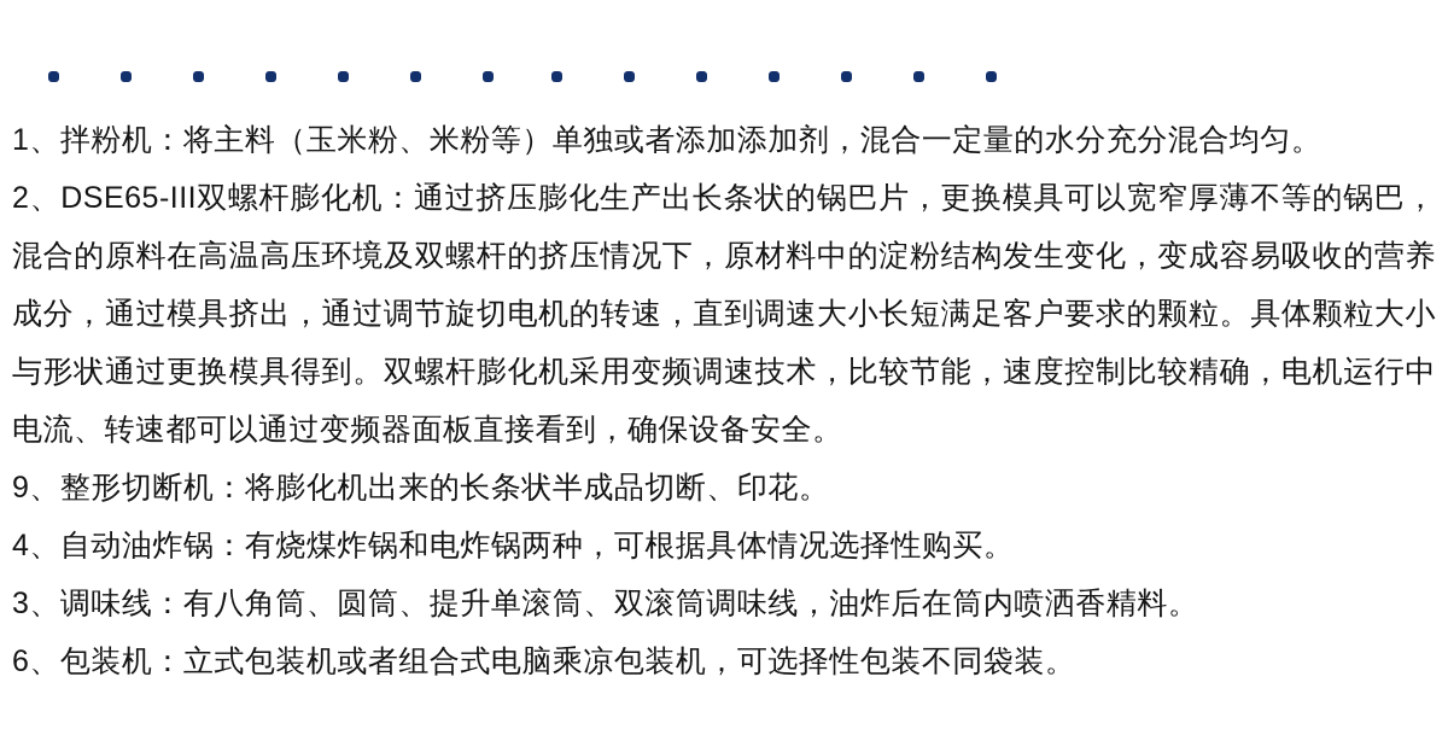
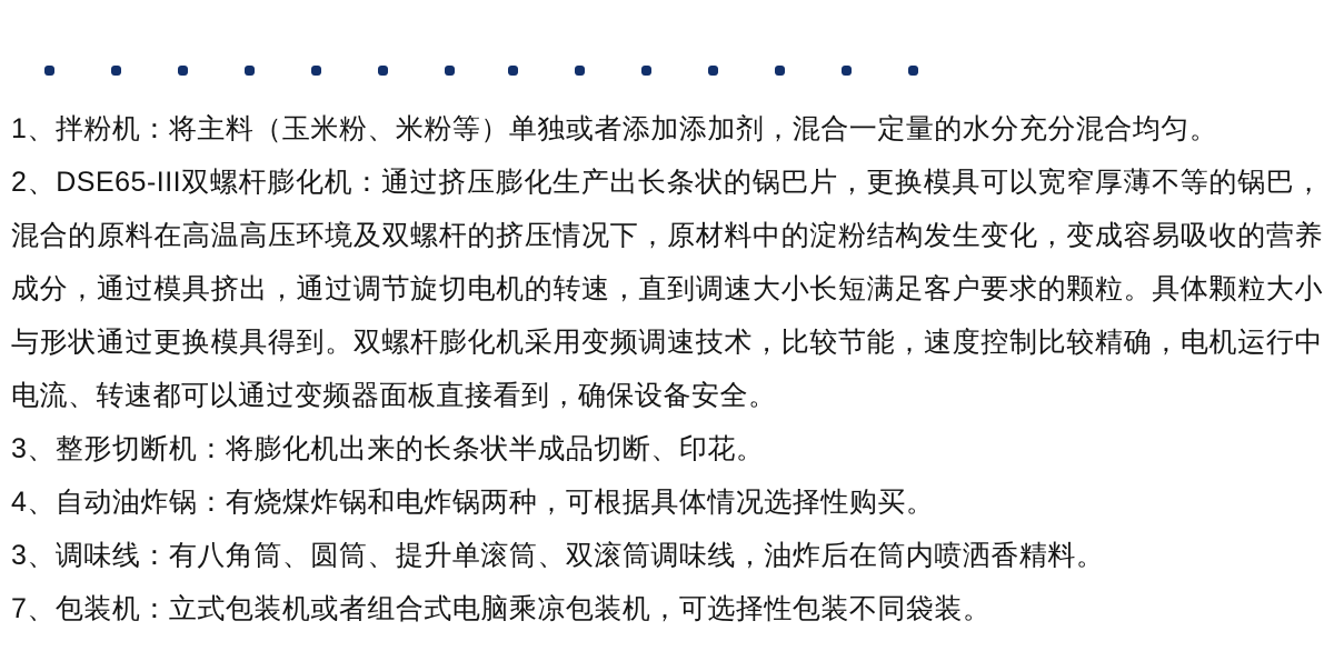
  1、拌粉机：将主料（玉米粉、米粉等）单独或者添加添加剂，混合一定量的水分充分混合均匀。
  2、DSE65-III双螺杆膨化机：通过挤压膨化生产出长条状的锅巴片，更换模具可以宽窄厚薄不等的锅巴，混合的原料在高温高压环境及双螺杆的挤压情况下，原材料中的淀粉结构发生变化，变成容易吸收的营养成分，通过模具挤出，通过调节旋切电机的转速，直到调速大小长短满足客户要求的颗粒。具体颗粒大小与形状通过更换模具得到。双螺杆膨化机采用变频调速技术，比较节能，速度控制比较精确，电机运行中电流、转速都可以通过变频器面板直接看到，确保设备安全。
- 9、整形切断机：将膨化机出来的长条状半成品切断、印花。
+ 3、整形切断机：将膨化机出来的长条状半成品切断、印花。
  4、自动油炸锅：有烧煤炸锅和电炸锅两种，可根据具体情况选择性购买。
  3、调味线：有八角筒、圆筒、提升单滚筒、双滚筒调味线，油炸后在筒内喷洒香精料。
- 6、包装机：立式包装机或者组合式电脑乘凉包装机，可选择性包装不同袋装。
+ 7、包装机：立式包装机或者组合式电脑乘凉包装机，可选择性包装不同袋装。
